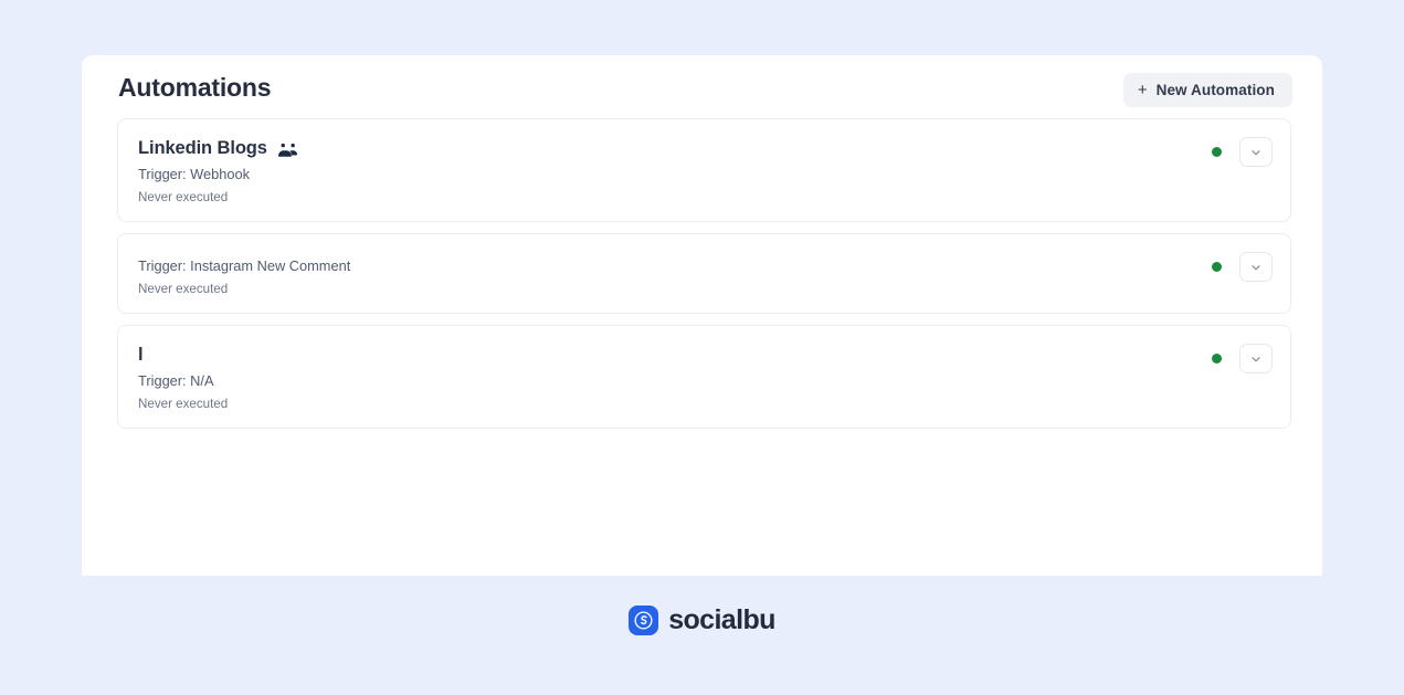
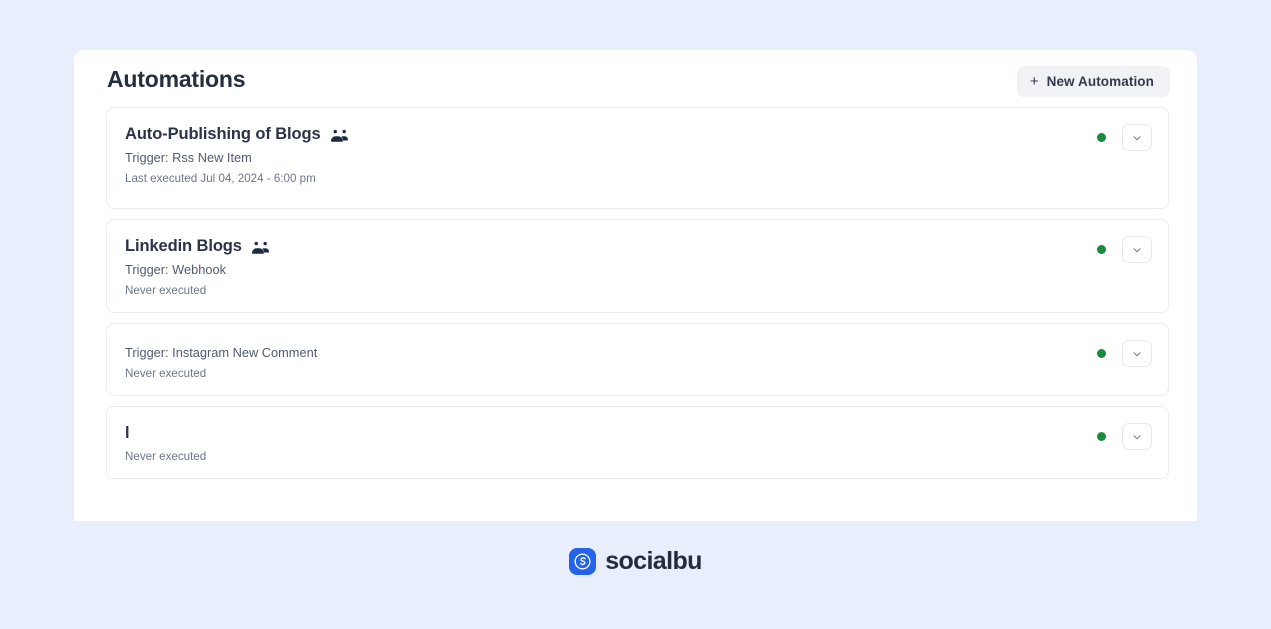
  Automations
  +
  New Automation
+ Auto-Publishing of Blogs
+ Trigger: Rss New Item
+ Last executed Jul 04, 2024 - 6:00 pm
  Linkedin Blogs
  Trigger: Webhook
  Never executed
  Trigger: Instagram New Comment
  Never executed
  l
- Trigger: N/A
  Never executed
  socialbu
